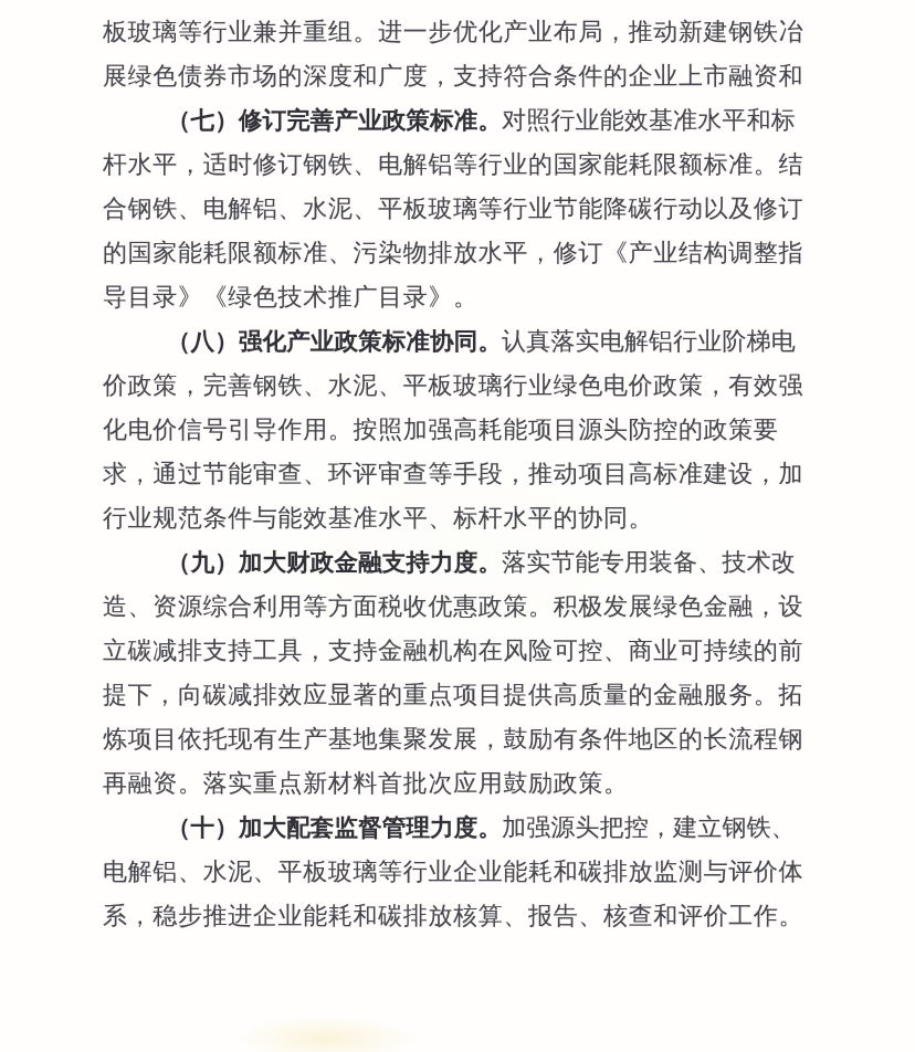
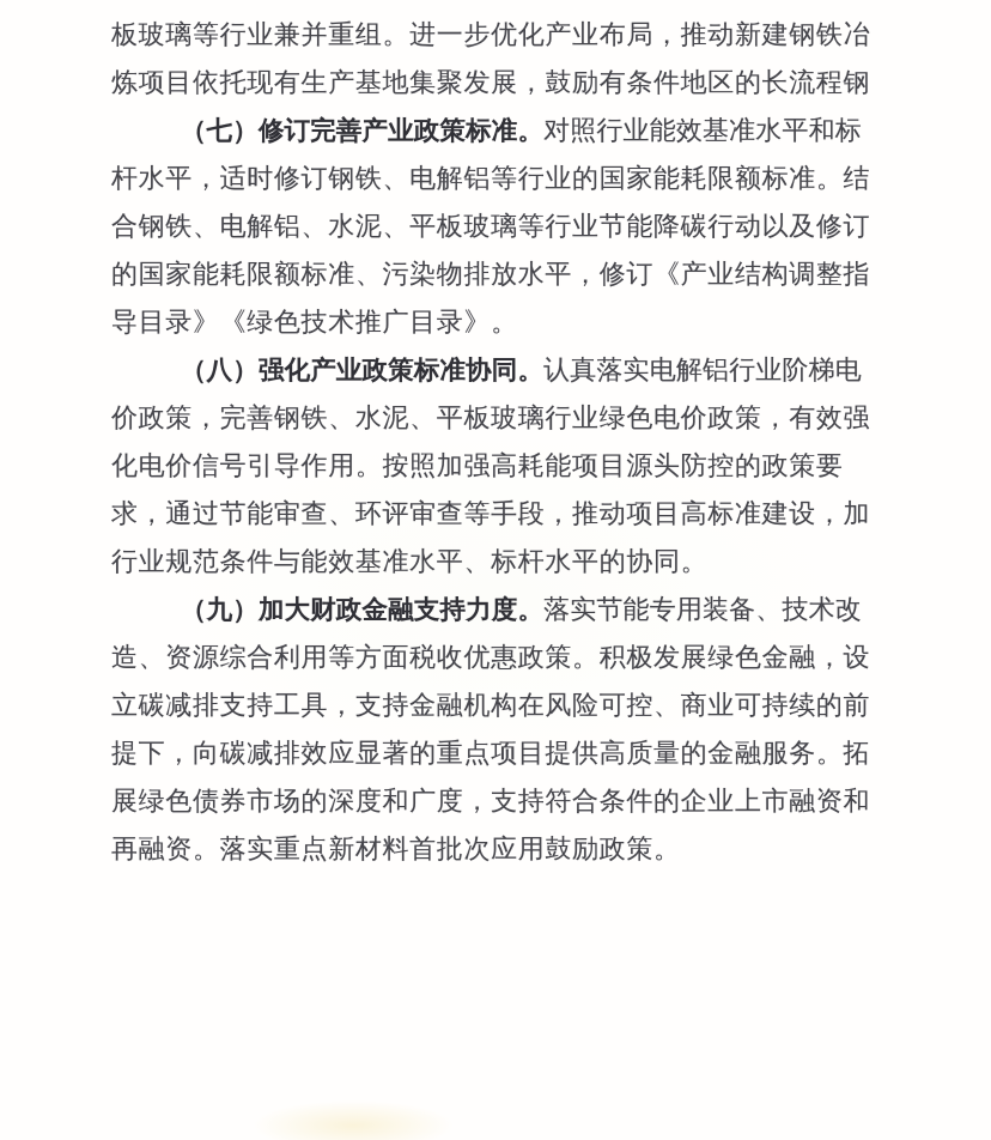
  板玻璃等行业兼并重组。进一步优化产业布局，推动新建钢铁冶
- 展绿色债券市场的深度和广度，支持符合条件的企业上市融资和
+ 炼项目依托现有生产基地集聚发展，鼓励有条件地区的长流程钢
  （七）修订完善产业政策标准。对照行业能效基准水平和标
  杆水平，适时修订钢铁、电解铝等行业的国家能耗限额标准。结
  合钢铁、电解铝、水泥、平板玻璃等行业节能降碳行动以及修订
  的国家能耗限额标准、污染物排放水平，修订《产业结构调整指
  导目录》《绿色技术推广目录》。
  （八）强化产业政策标准协同。认真落实电解铝行业阶梯电
  价政策，完善钢铁、水泥、平板玻璃行业绿色电价政策，有效强
  化电价信号引导作用。按照加强高耗能项目源头防控的政策要
  求，通过节能审查、环评审查等手段，推动项目高标准建设，加
  行业规范条件与能效基准水平、标杆水平的协同。
  （九）加大财政金融支持力度。落实节能专用装备、技术改
  造、资源综合利用等方面税收优惠政策。积极发展绿色金融，设
  立碳减排支持工具，支持金融机构在风险可控、商业可持续的前
  提下，向碳减排效应显著的重点项目提供高质量的金融服务。拓
- 炼项目依托现有生产基地集聚发展，鼓励有条件地区的长流程钢
+ 展绿色债券市场的深度和广度，支持符合条件的企业上市融资和
  再融资。落实重点新材料首批次应用鼓励政策。
- （十）加大配套监督管理力度。加强源头把控，建立钢铁、
- 电解铝、水泥、平板玻璃等行业企业能耗和碳排放监测与评价体
- 系，稳步推进企业能耗和碳排放核算、报告、核查和评价工作。
